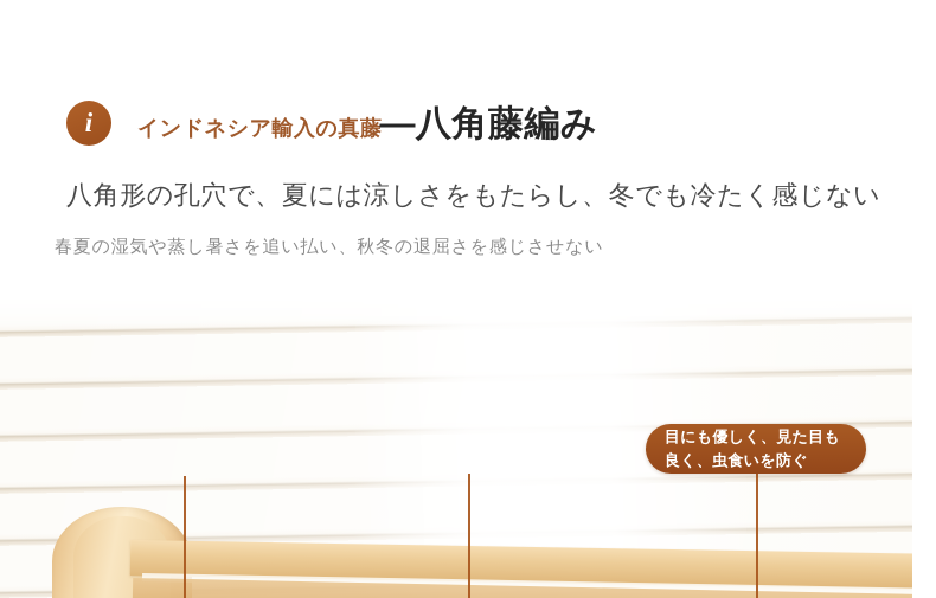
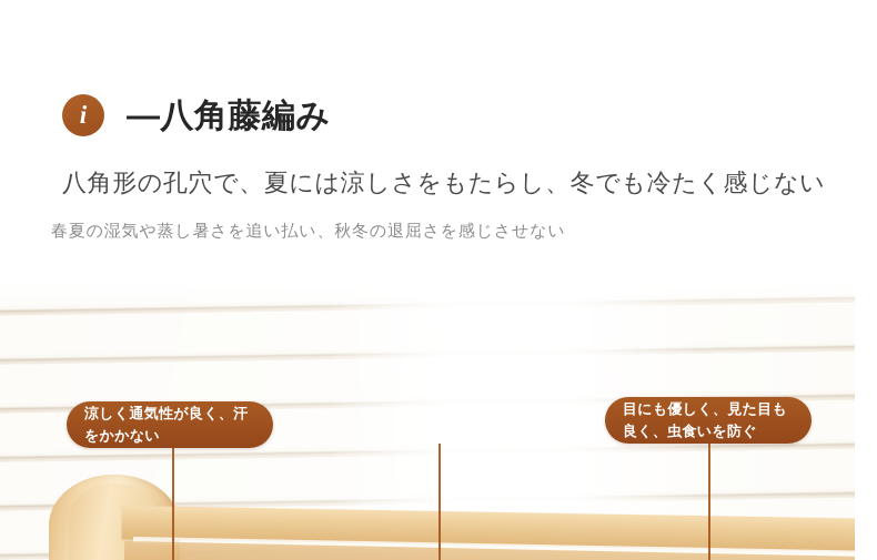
  i
- インドネシア輸入の真藤
  —八角藤編み
  八角形の孔穴で、夏には涼しさをもたらし、冬でも冷たく感じない
  春夏の湿気や蒸し暑さを追い払い、秋冬の退屈さを感じさせない
+ 涼しく通気性が良く、汗をかかない
  目にも優しく、見た目も良く、虫食いを防ぐ
